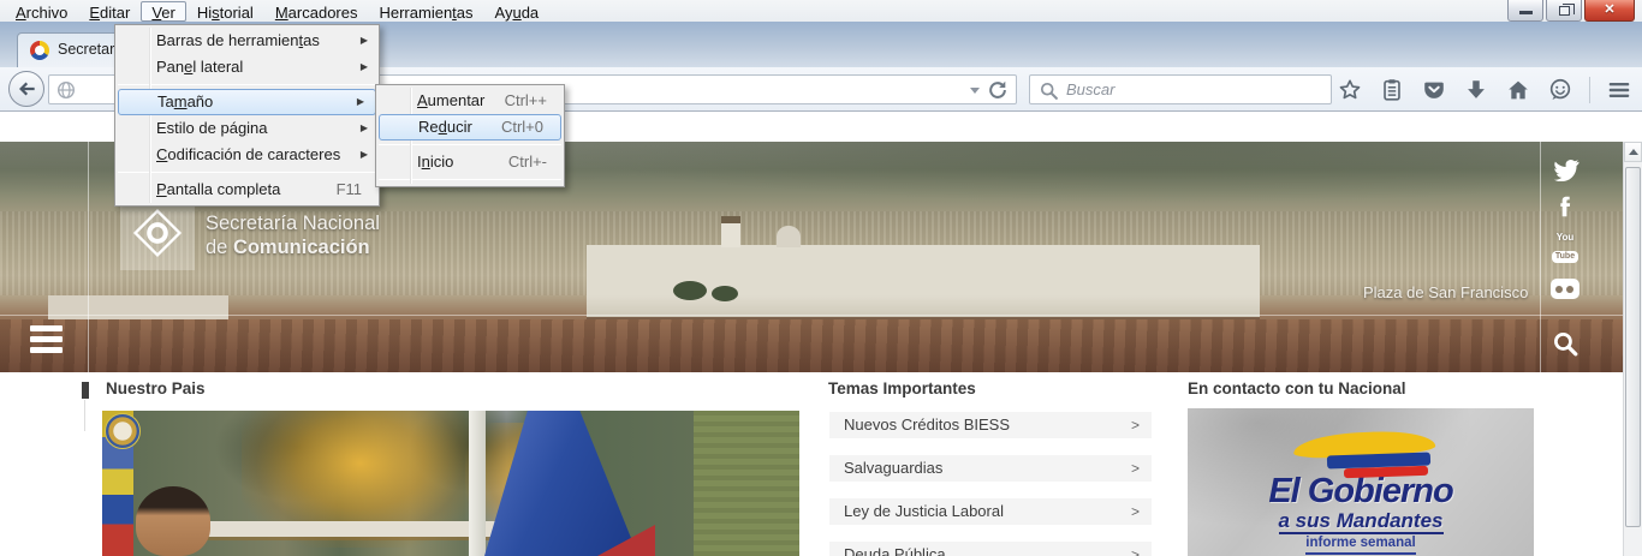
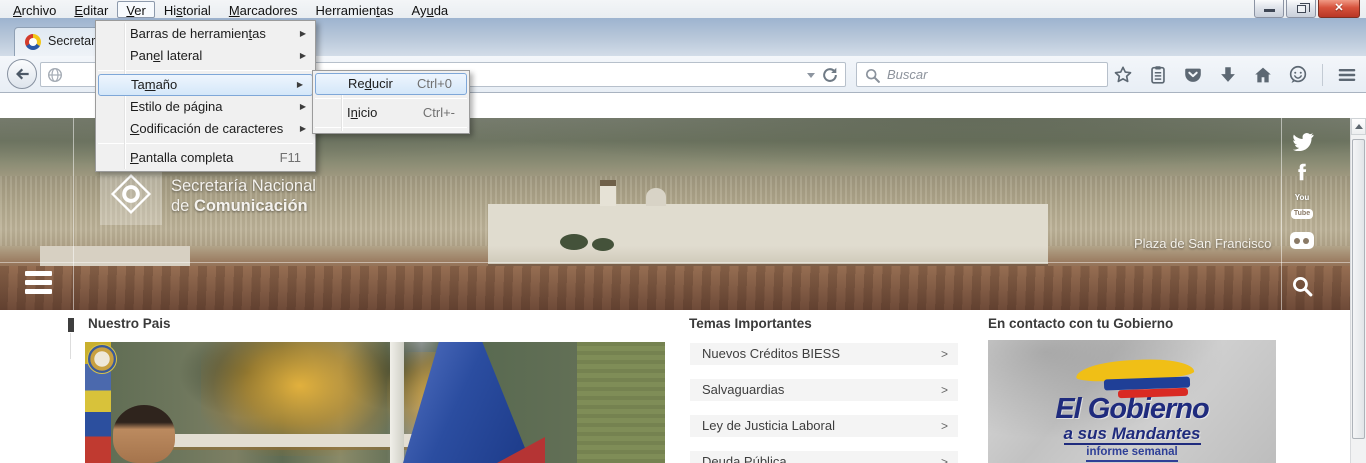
  Archivo
  Editar
  Ver
  Historial
  Marcadores
  Herramientas
  Ayuda
  ✕
  Secretar
  Buscar
  Secretaría Nacional
  de Comunicación
  Plaza de San Francisco
  You
  Nuestro Pais
  Temas Importantes
- En contacto con tu Nacional
+ En contacto con tu Gobierno
  Nuevos Créditos BIESS
  >
  Salvaguardias
  >
  Ley de Justicia Laboral
  >
  Deuda Pública
  >
  El Gobierno
  a sus Mandantes
  informe semanal
  Barras de herramientas
  ▶
  Panel lateral
  ▶
  Tamaño
  ▶
  Estilo de página
  ▶
  Codificación de caracteres
  ▶
  Pantalla completa
  F11
- Aumentar
- Ctrl++
  Reducir
  Ctrl+0
  Inicio
  Ctrl+-
